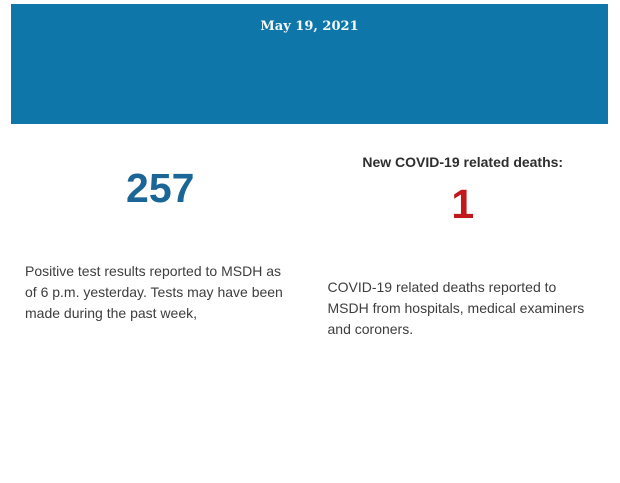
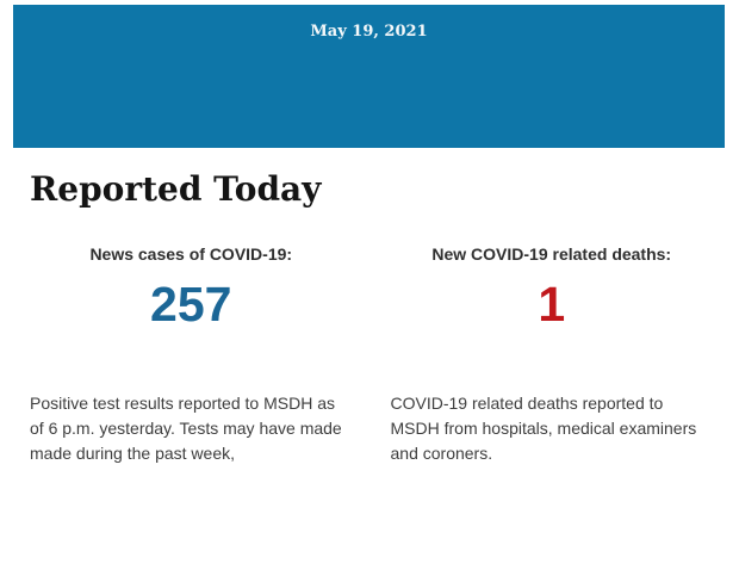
  May 19, 2021
+ Reported Today
+ News cases of COVID-19:
  257
- Positive test results reported to MSDH as of 6 p.m. yesterday. Tests may have been made during the past week,
+ Positive test results reported to MSDH as of 6 p.m. yesterday. Tests may have made made during the past week,
  New COVID-19 related deaths:
  1
  COVID-19 related deaths reported to MSDH from hospitals, medical examiners and coroners.
